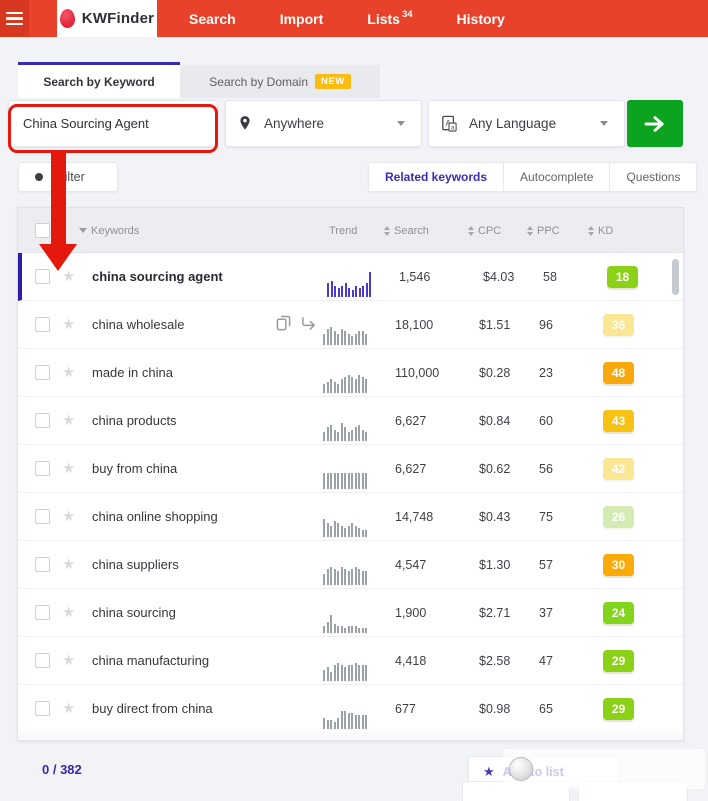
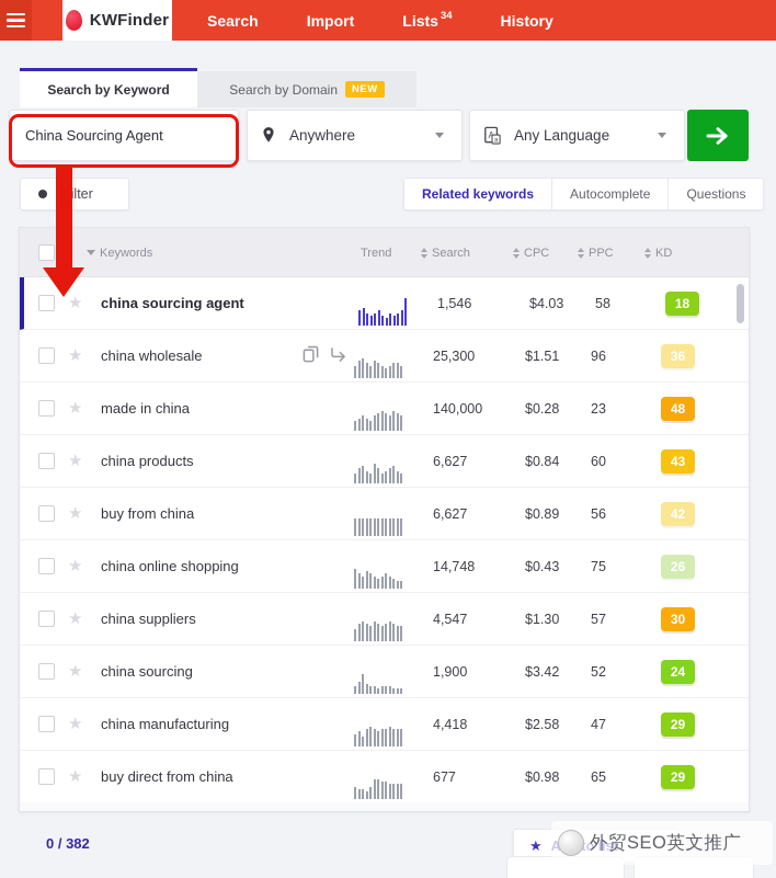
  KWFinder
  Search
  Import
  Lists
  34
  History
  Search by Keyword
  Search by Domain
  NEW
  China Sourcing Agent
  Anywhere
  A
  Any Language
  ilter
  Related keywords
  Autocomplete
  Questions
  Keywords
  Trend
  Search
  CPC
  PPC
  KD
  ★
  china sourcing agent
  1,546
  $4.03
  58
  18
  ★
  china wholesale
- 18,100
+ 25,300
  $1.51
  96
  36
  ★
  made in china
- 110,000
+ 140,000
  $0.28
  23
  48
  ★
  china products
  6,627
  $0.84
  60
  43
  ★
  buy from china
  6,627
- $0.62
+ $0.89
  56
  42
  ★
  china online shopping
  14,748
  $0.43
  75
  26
  ★
  china suppliers
  4,547
  $1.30
  57
  30
  ★
  china sourcing
  1,900
- $2.71
+ $3.42
- 37
+ 52
  24
  ★
  china manufacturing
  4,418
  $2.58
  47
  29
  ★
  buy direct from china
  677
  $0.98
  65
  29
  0 / 382
  ★
+ 外贸SEO英文推广
